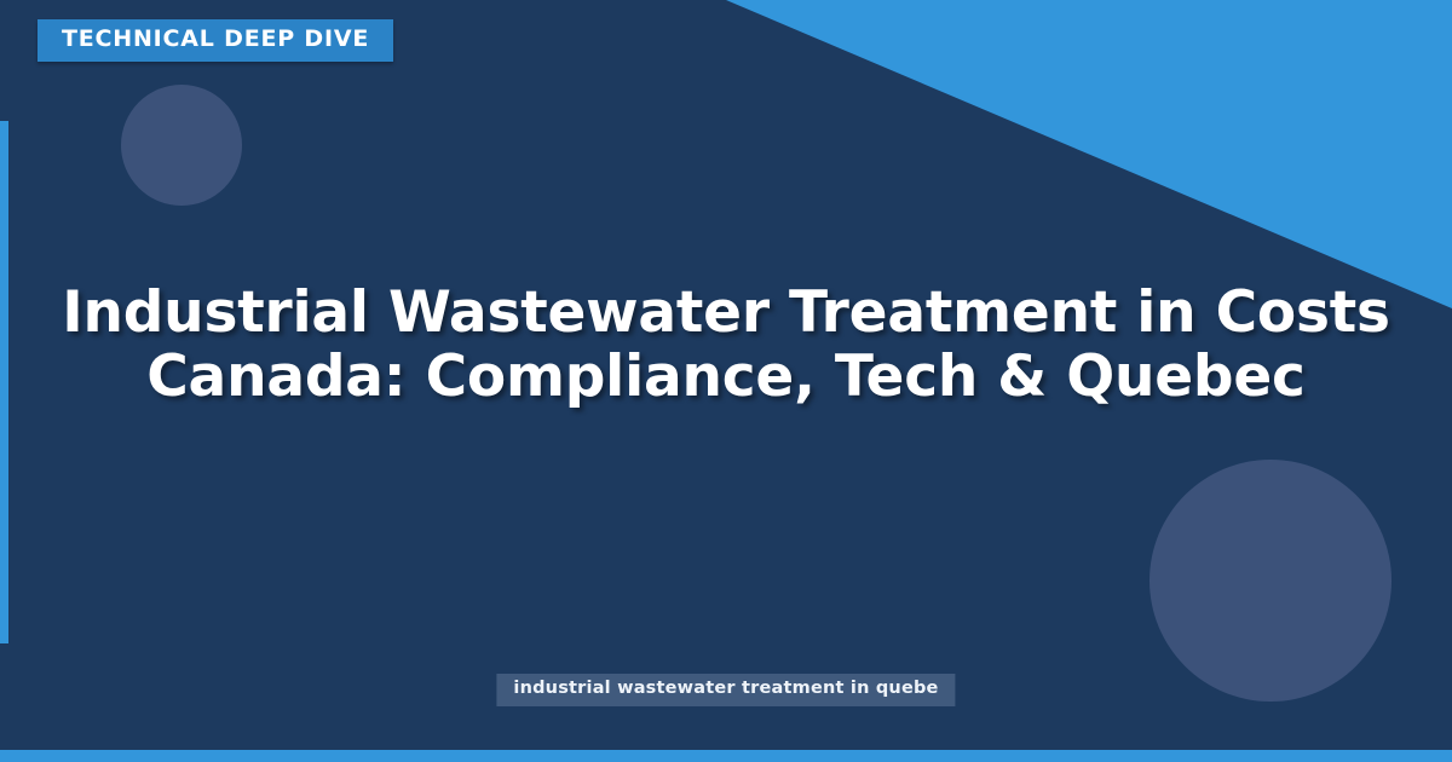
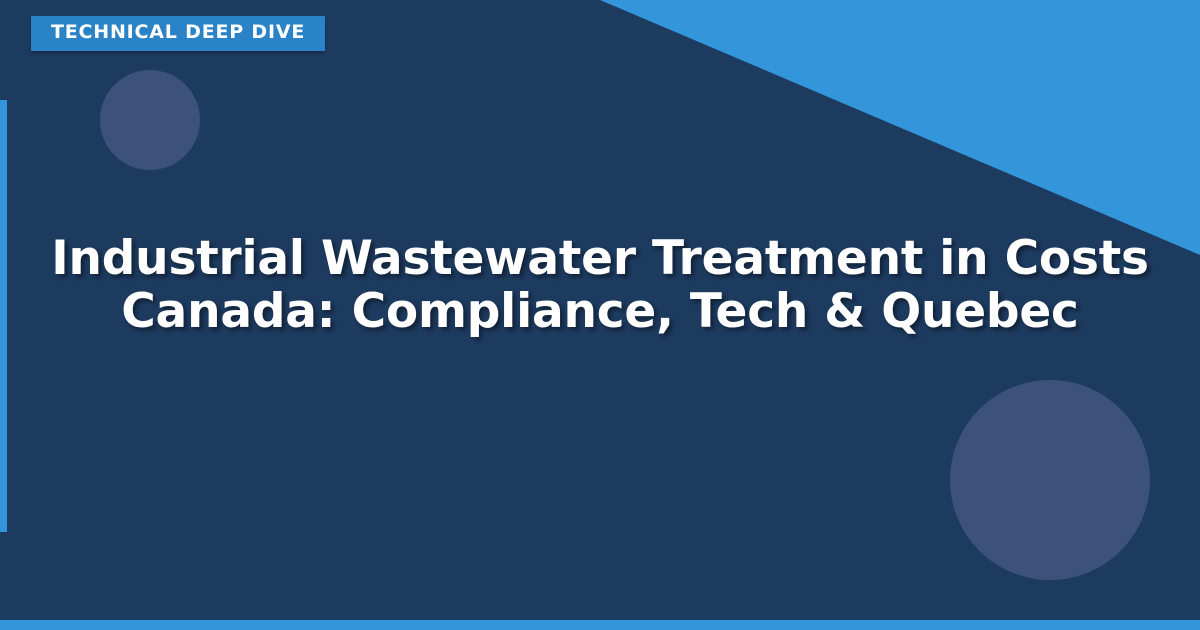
  TECHNICAL DEEP DIVE
  Industrial Wastewater Treatment in Costs
  Canada: Compliance, Tech & Quebec
- industrial wastewater treatment in quebe
